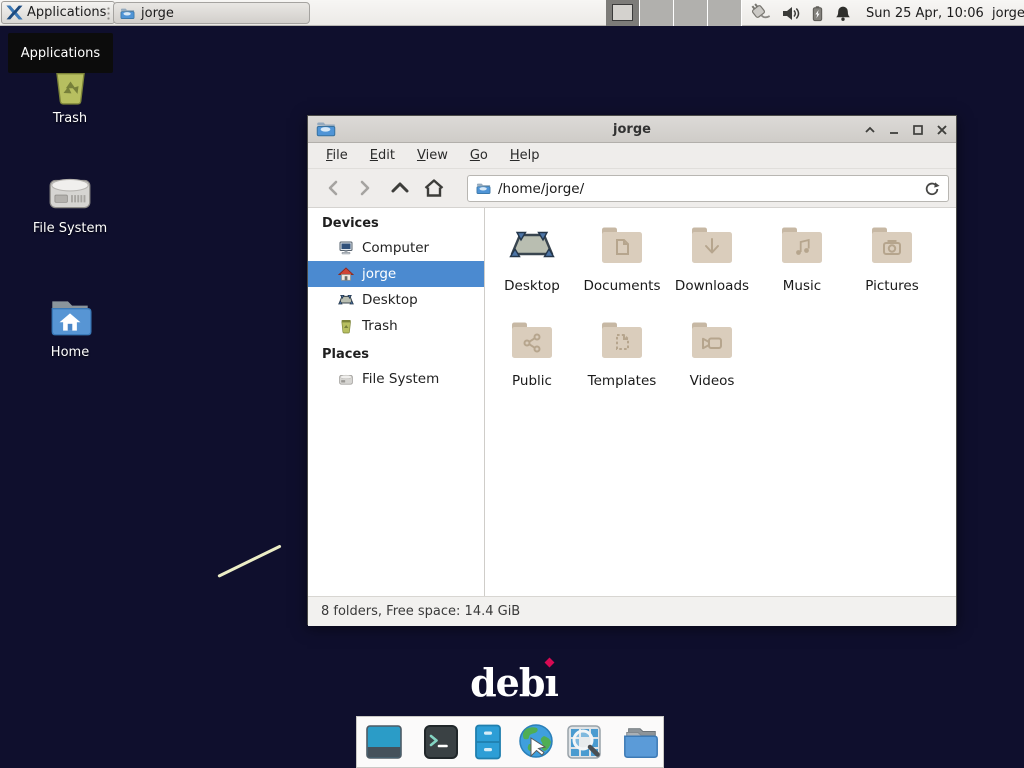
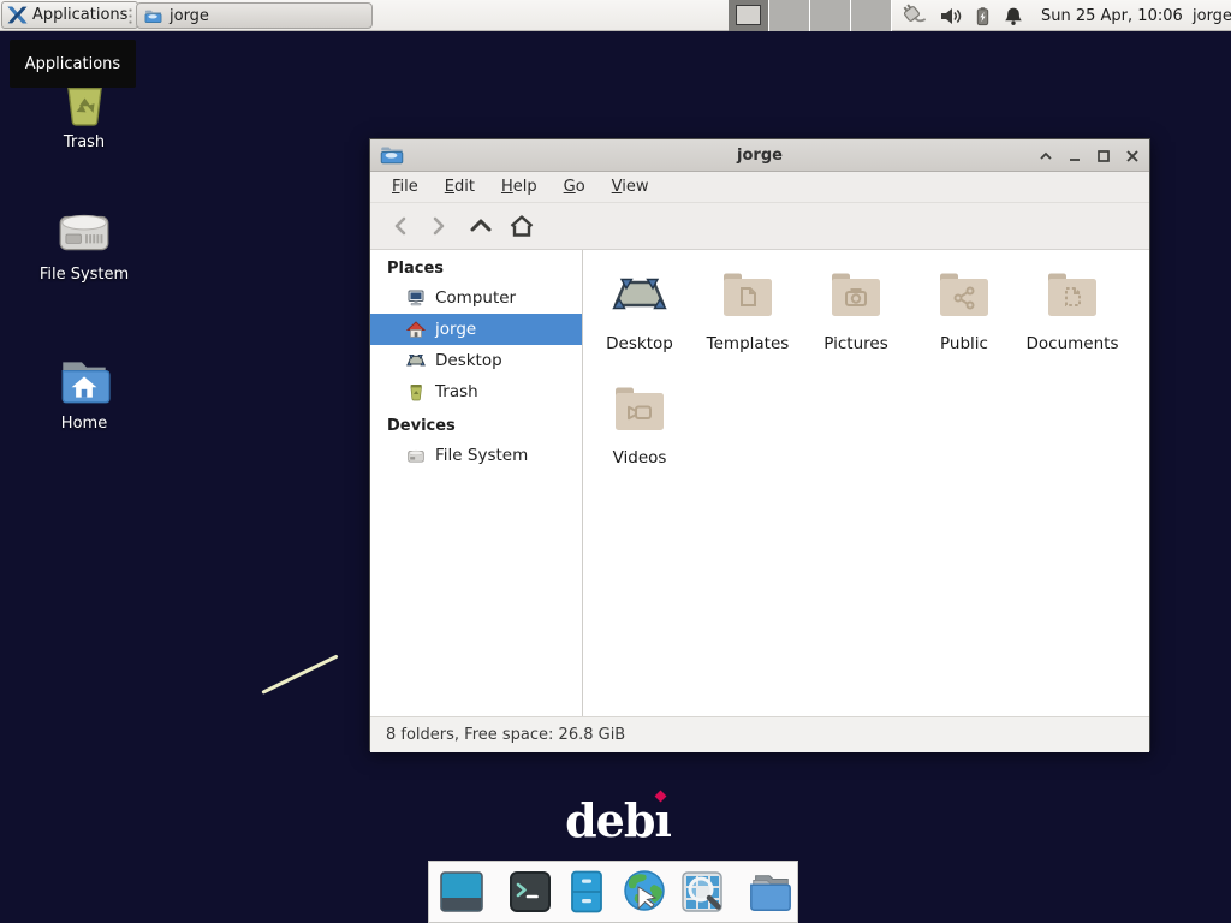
  Applications
  jorge
  Sun 25 Apr, 10:06
  jorge
  Applications
  Trash
  File System
  Home
  jorge
  File
  Edit
- View
+ Help
  Go
- Help
+ View
- /home/jorge/
- Devices
+ Places
  Computer
  jorge
  Desktop
  Trash
- Places
+ Devices
  File System
  Desktop
- Documents
+ Templates
- Downloads
- Music
  Pictures
  Public
- Templates
+ Documents
  Videos
- 8 folders, Free space: 14.4 GiB
+ 8 folders, Free space: 26.8 GiB
